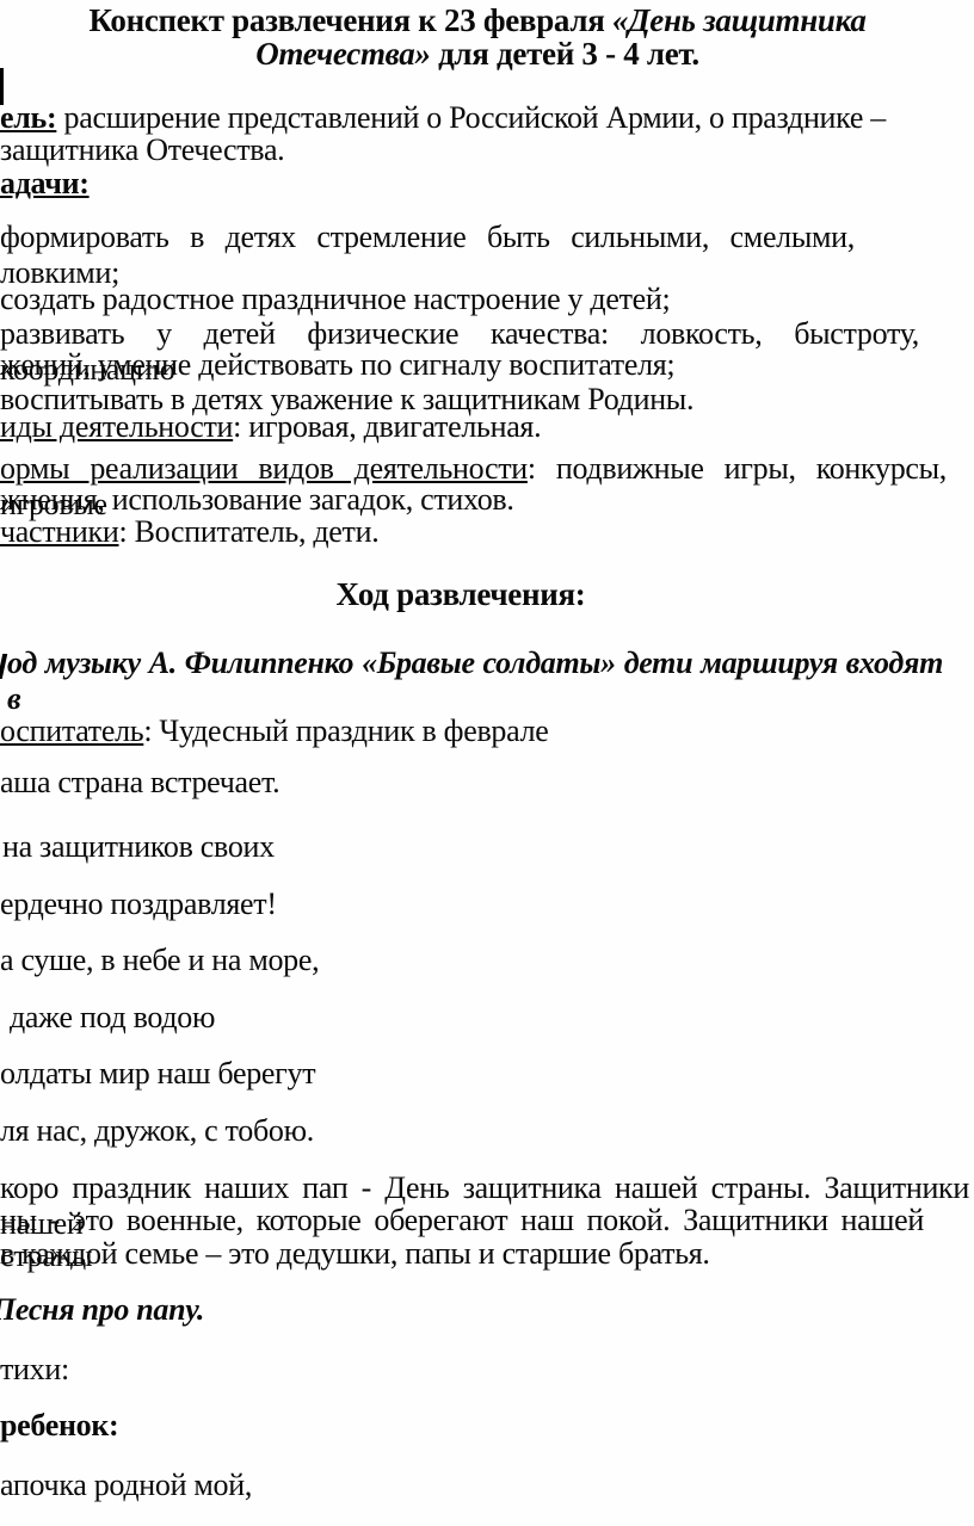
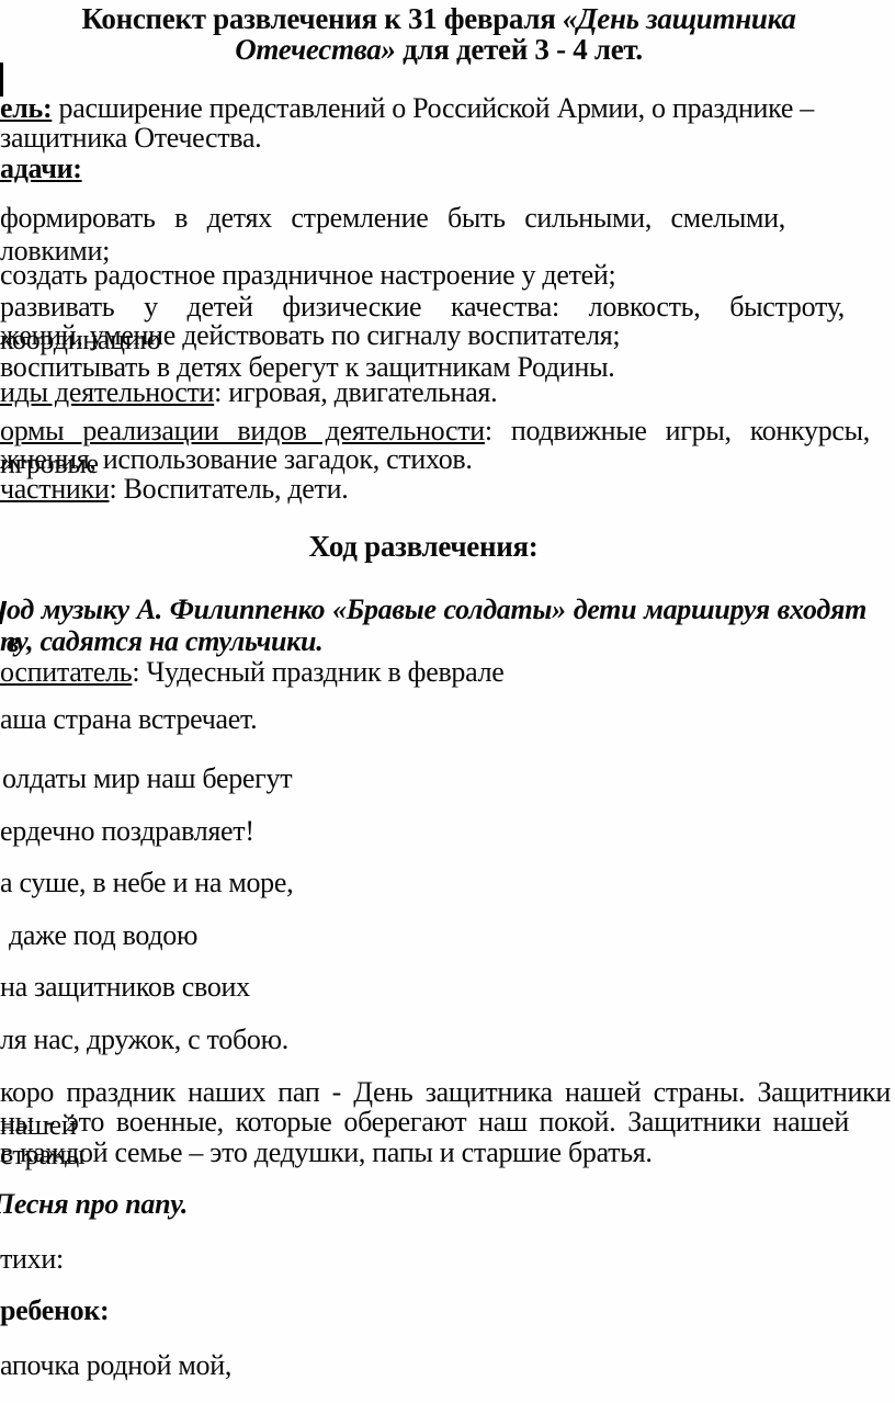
- Конспект развлечения к 23 февраля «День защитника
+ Конспект развлечения к 31 февраля «День защитника
  Отечества» для детей 3 - 4 лет.
  ель: расширение представлений о Российской Армии, о празднике –
  защитника Отечества.
  адачи:
  формировать в детях стремление быть сильными, смелыми, ловкими;
  создать радостное праздничное настроение у детей;
  развивать у детей физические качества: ловкость, быстроту, координацию
  жений, умение действовать по сигналу воспитателя;
- воспитывать в детях уважение к защитникам Родины.
+ воспитывать в детях берегут к защитникам Родины.
  иды деятельности: игровая, двигательная.
  ормы реализации видов деятельности: подвижные игры, конкурсы, игровые
  жнения, использование загадок, стихов.
  частники: Воспитатель, дети.
  Ход развлечения:
  од музыку А. Филиппенко «Бравые солдаты» дети маршируя входят в
+ пу, садятся на стульчики.
  оспитатель: Чудесный праздник в феврале
  аша страна встречает.
- на защитников своих
+ олдаты мир наш берегут
  ердечно поздравляет!
  а суше, в небе и на море,
  даже под водою
- олдаты мир наш берегут
+ на защитников своих
  ля нас, дружок, с тобою.
  коро праздник наших пап - День защитника нашей страны. Защитники нашей
  ны - это военные, которые оберегают наш покой. Защитники нашей страны
  в каждой семье – это дедушки, папы и старшие братья.
  Песня про папу.
  тихи:
  ребенок:
  апочка родной мой,
